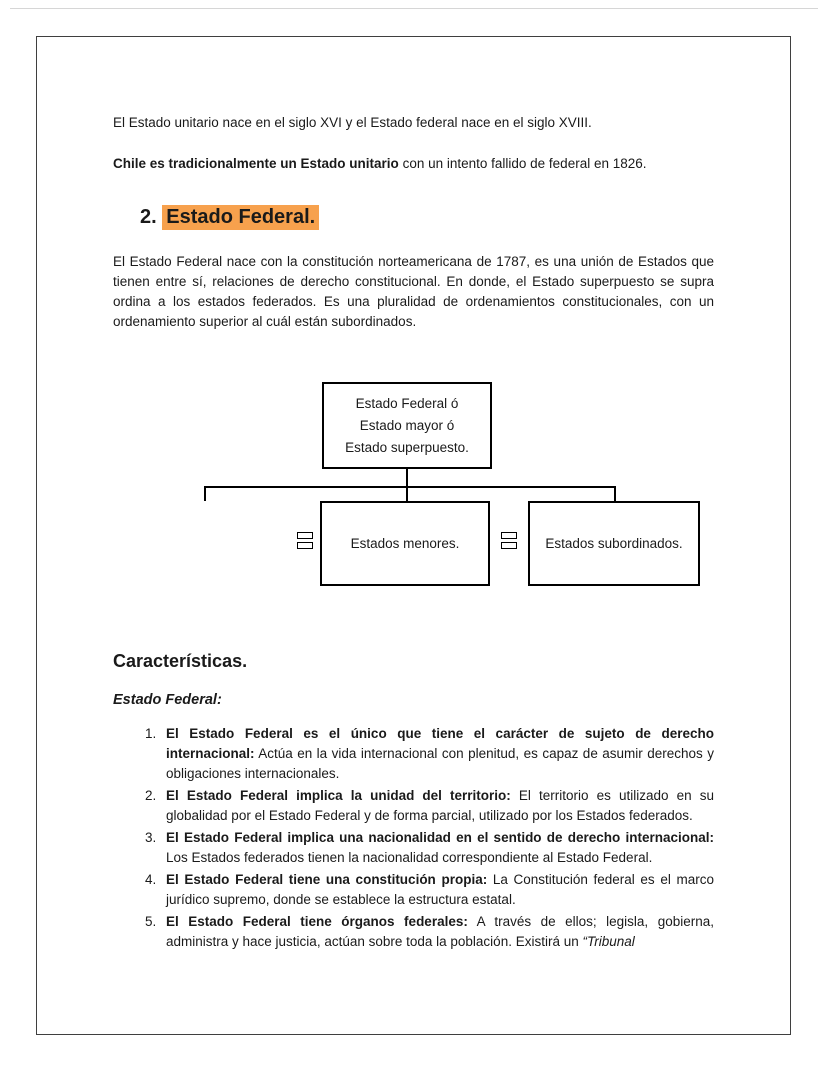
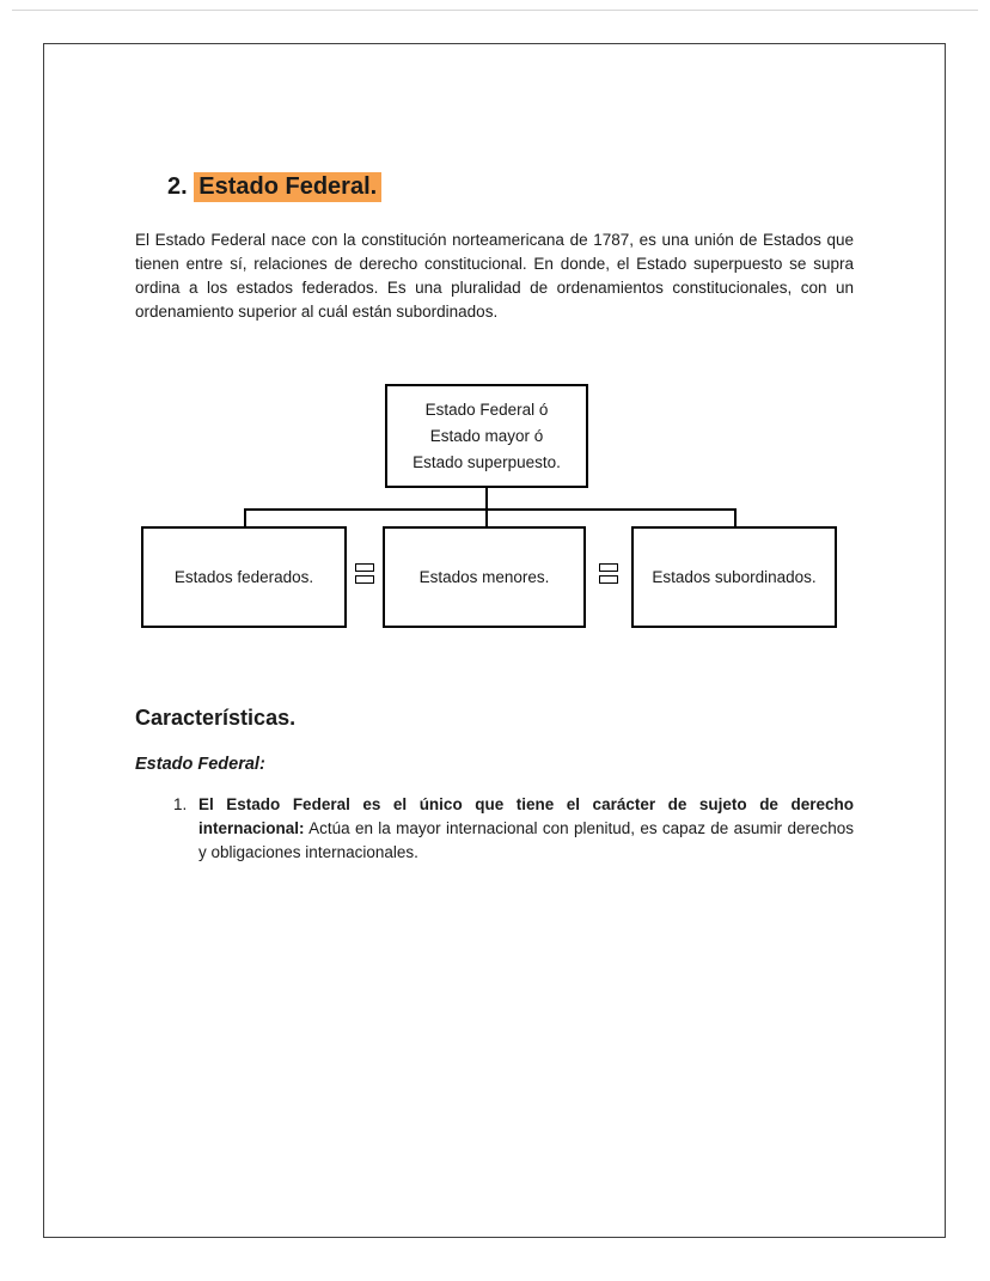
- El Estado unitario nace en el siglo XVI y el Estado federal nace en el siglo XVIII.
- Chile es tradicionalmente un Estado unitario con un intento fallido de federal en 1826.
  2. Estado Federal.
  El Estado Federal nace con la constitución norteamericana de 1787, es una unión de Estados que tienen entre sí, relaciones de derecho constitucional. En donde, el Estado superpuesto se supra ordina a los estados federados. Es una pluralidad de ordenamientos constitucionales, con un ordenamiento superior al cuál están subordinados.
  Estado Federal ó
  Estado mayor ó
  Estado superpuesto.
+ Estados federados.
  Estados menores.
  Estados subordinados.
  Características.
  Estado Federal:
  1.
- El Estado Federal es el único que tiene el carácter de sujeto de derecho internacional: Actúa en la vida internacional con plenitud, es capaz de asumir derechos y obligaciones internacionales.
+ El Estado Federal es el único que tiene el carácter de sujeto de derecho internacional: Actúa en la mayor internacional con plenitud, es capaz de asumir derechos y obligaciones internacionales.
- 2.
- El Estado Federal implica la unidad del territorio: El territorio es utilizado en su globalidad por el Estado Federal y de forma parcial, utilizado por los Estados federados.
- 3.
- El Estado Federal implica una nacionalidad en el sentido de derecho internacional: Los Estados federados tienen la nacionalidad correspondiente al Estado Federal.
- 4.
- El Estado Federal tiene una constitución propia: La Constitución federal es el marco jurídico supremo, donde se establece la estructura estatal.
- 5.
- El Estado Federal tiene órganos federales: A través de ellos; legisla, gobierna, administra y hace justicia, actúan sobre toda la población. Existirá un “Tribunal
